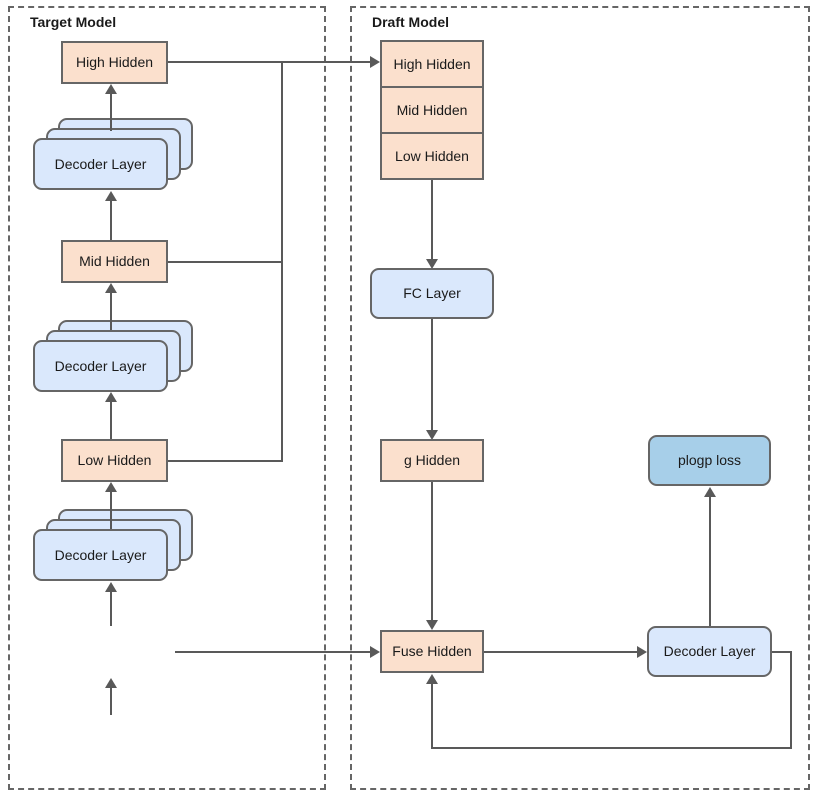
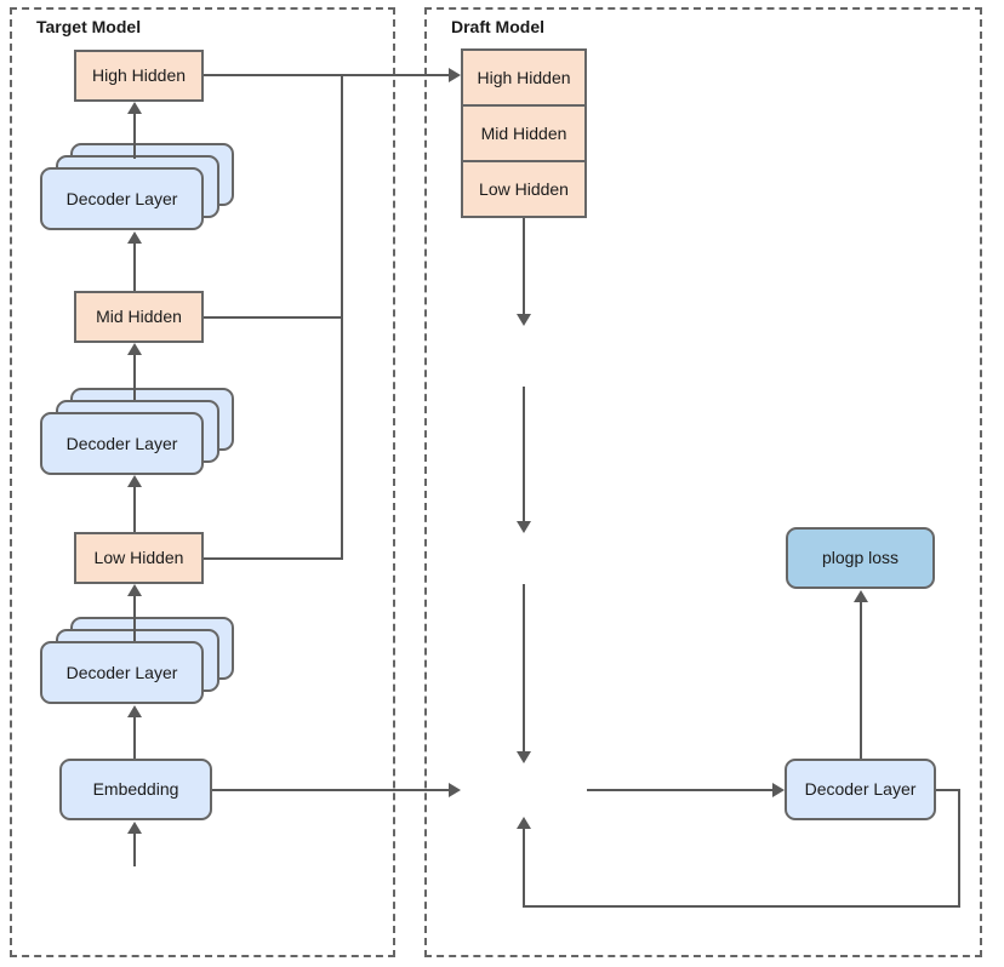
  Target Model
  Draft Model
  High Hidden
  Decoder Layer
  Mid Hidden
  Decoder Layer
  Low Hidden
  Decoder Layer
+ Embedding
  High Hidden
  Mid Hidden
  Low Hidden
- FC Layer
- g Hidden
- Fuse Hidden
  Decoder Layer
  plogp loss
